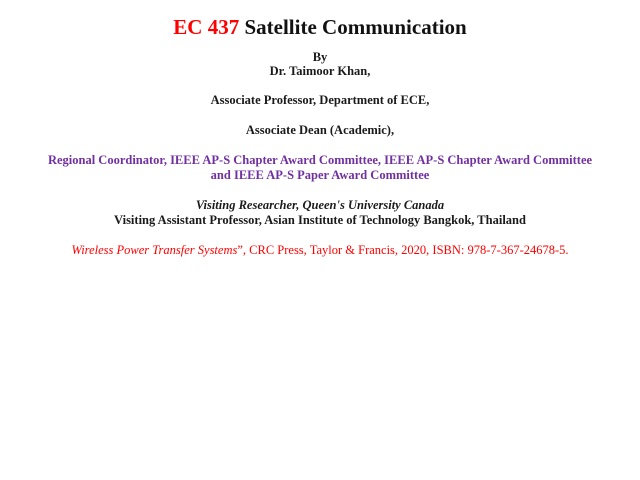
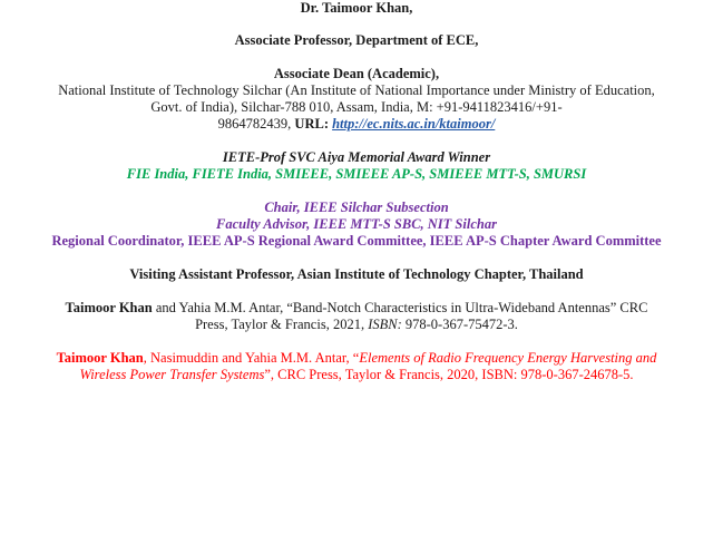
- EC 437 Satellite Communication
- By
  Dr. Taimoor Khan,
  Associate Professor, Department of ECE,
  Associate Dean (Academic),
+ National Institute of Technology Silchar (An Institute of National Importance under Ministry of Education,
+ Govt. of India), Silchar-788 010, Assam, India, M: +91-9411823416/+91-
+ 9864782439, URL: http://ec.nits.ac.in/ktaimoor/
+ IETE-Prof SVC Aiya Memorial Award Winner
+ FIE India, FIETE India, SMIEEE, SMIEEE AP-S, SMIEEE MTT-S, SMURSI
+ Chair, IEEE Silchar Subsection
+ Faculty Advisor, IEEE MTT-S SBC, NIT Silchar
- Regional Coordinator, IEEE AP-S Chapter Award Committee, IEEE AP-S Chapter Award Committee
+ Regional Coordinator, IEEE AP-S Regional Award Committee, IEEE AP-S Chapter Award Committee
- and IEEE AP-S Paper Award Committee
- Visiting Researcher, Queen's University Canada
- Visiting Assistant Professor, Asian Institute of Technology Bangkok, Thailand
+ Visiting Assistant Professor, Asian Institute of Technology Chapter, Thailand
+ Taimoor Khan and Yahia M.M. Antar, “Band-Notch Characteristics in Ultra-Wideband Antennas” CRC
+ Press, Taylor & Francis, 2021, ISBN: 978-0-367-75472-3.
+ Taimoor Khan, Nasimuddin and Yahia M.M. Antar, “Elements of Radio Frequency Energy Harvesting and
- Wireless Power Transfer Systems”, CRC Press, Taylor & Francis, 2020, ISBN: 978-7-367-24678-5.
+ Wireless Power Transfer Systems”, CRC Press, Taylor & Francis, 2020, ISBN: 978-0-367-24678-5.
